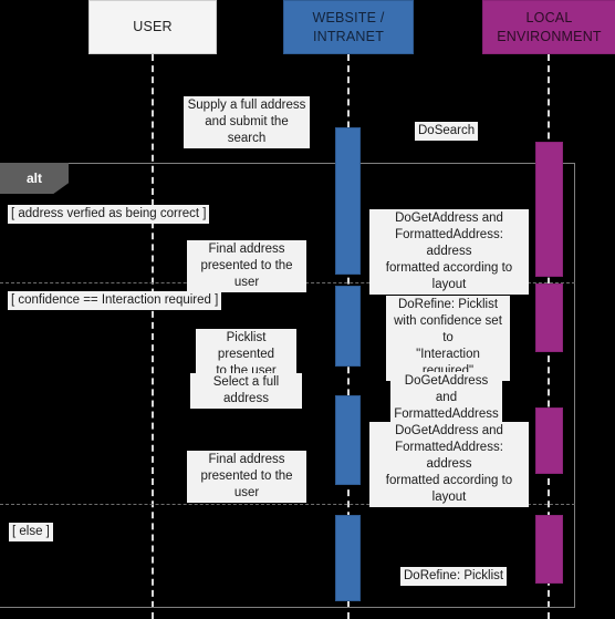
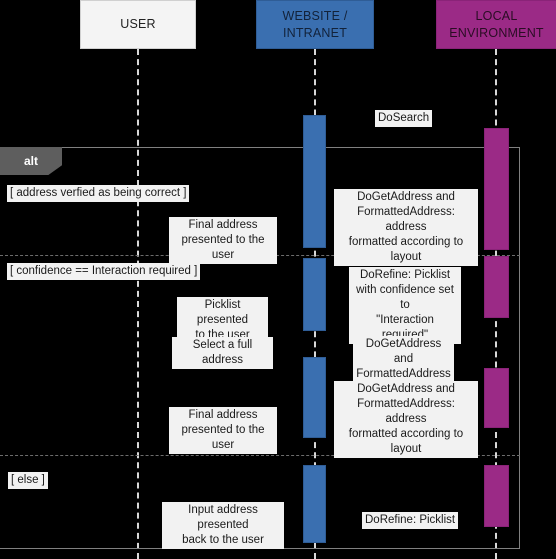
  USER
  WEBSITE / INTRANET
  LOCAL ENVIRONMENT
  alt
  [ address verfied as being correct ]
  [ confidence == Interaction required ]
  [ else ]
- Supply a full address
- and submit the search
  DoSearch
  DoGetAddress and
  FormattedAddress: address
  formatted according to layout
  Final address
  presented to the user
  DoRefine: Picklist
  with confidence set to
  "Interaction required"
  Picklist presented
  to the user
  Select a full address
  DoGetAddress and
  FormattedAddress
  DoGetAddress and
  FormattedAddress: address
  formatted according to layout
  Final address
  presented to the user
+ Input address presented
+ back to the user
  DoRefine: Picklist
